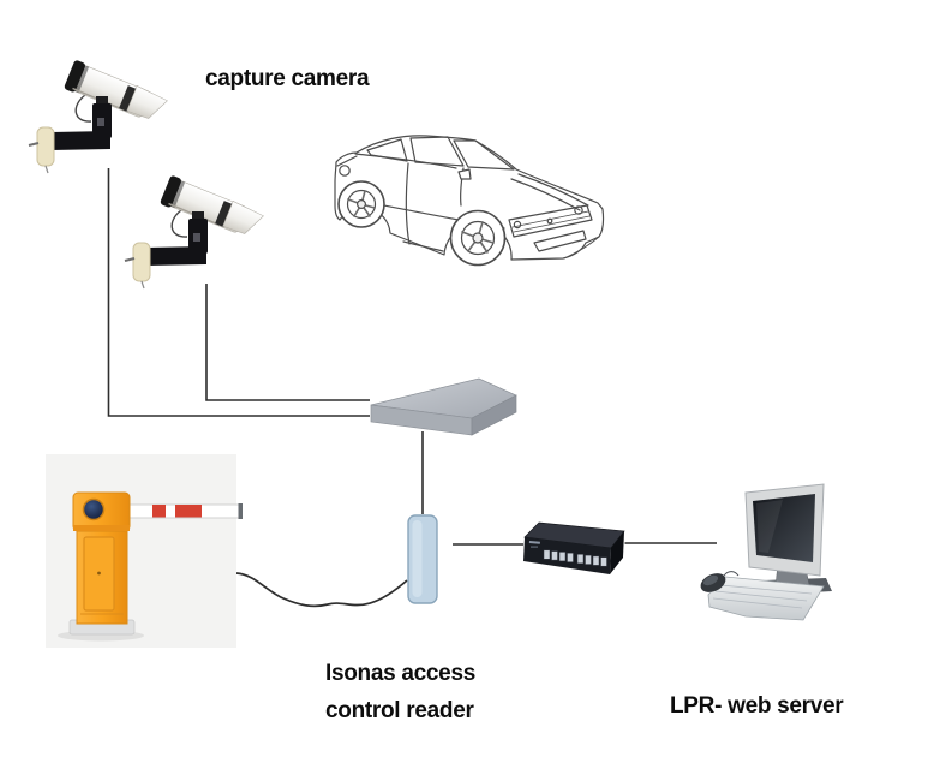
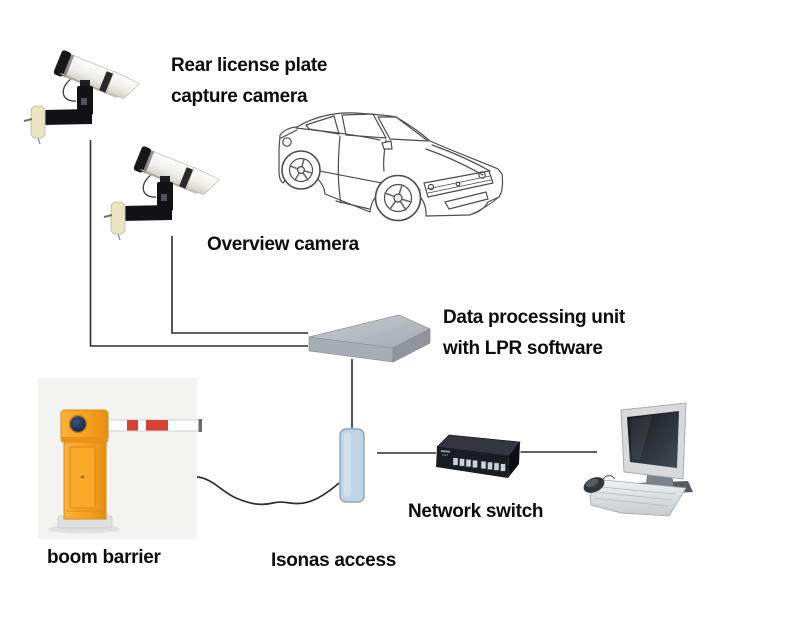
+ Rear license plate
  capture camera
+ Overview camera
+ Data processing unit
+ with LPR software
+ Network switch
+ boom barrier
  Isonas access
- control reader
- LPR- web server
